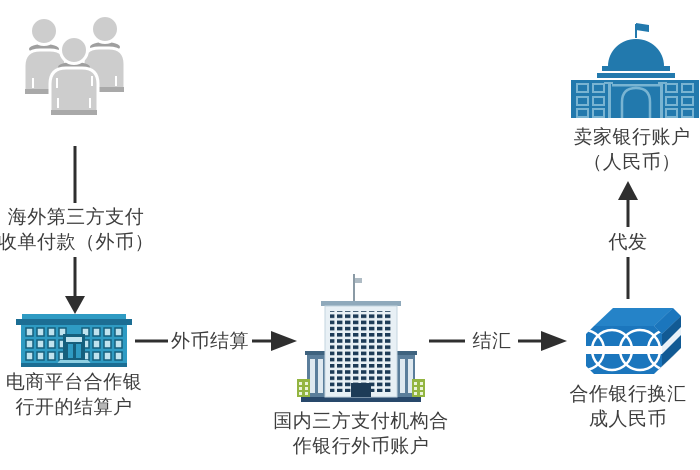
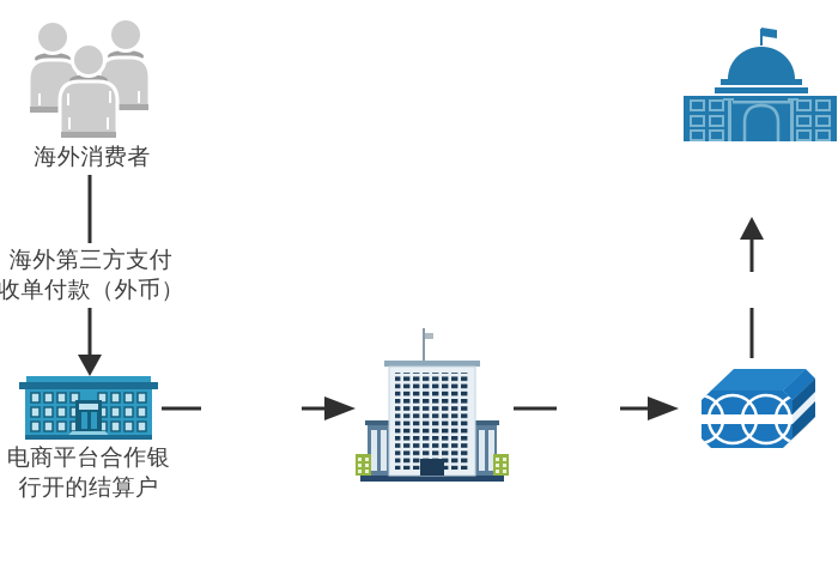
+ 海外消费者
  海外第三方支付
  收单付款（外币）
  电商平台合作银
  行开的结算户
- 外币结算
- 国内三方支付机构合
- 作银行外币账户
- 结汇
- 合作银行换汇
- 成人民币
- 代发
- 卖家银行账户
- （人民币）
